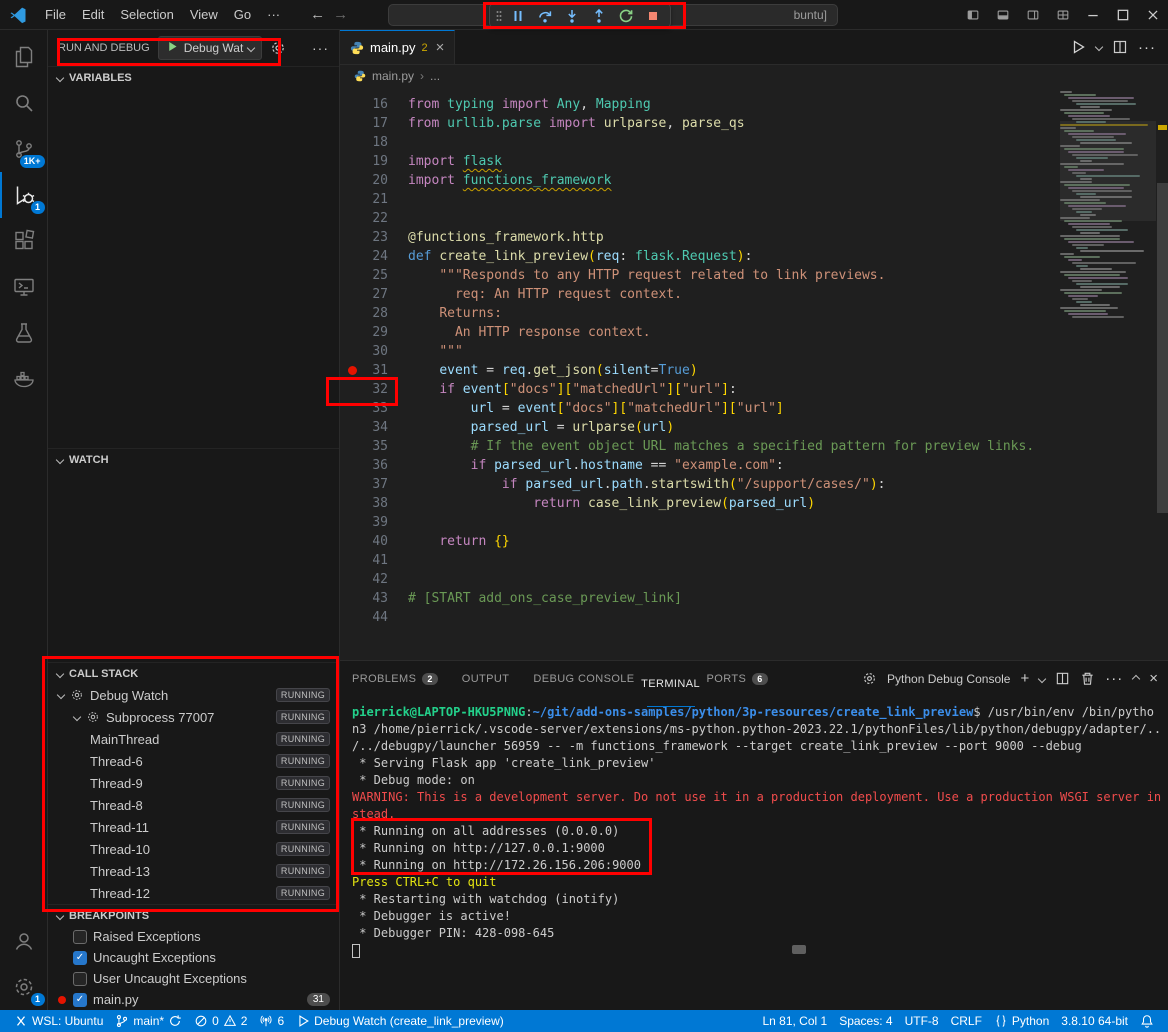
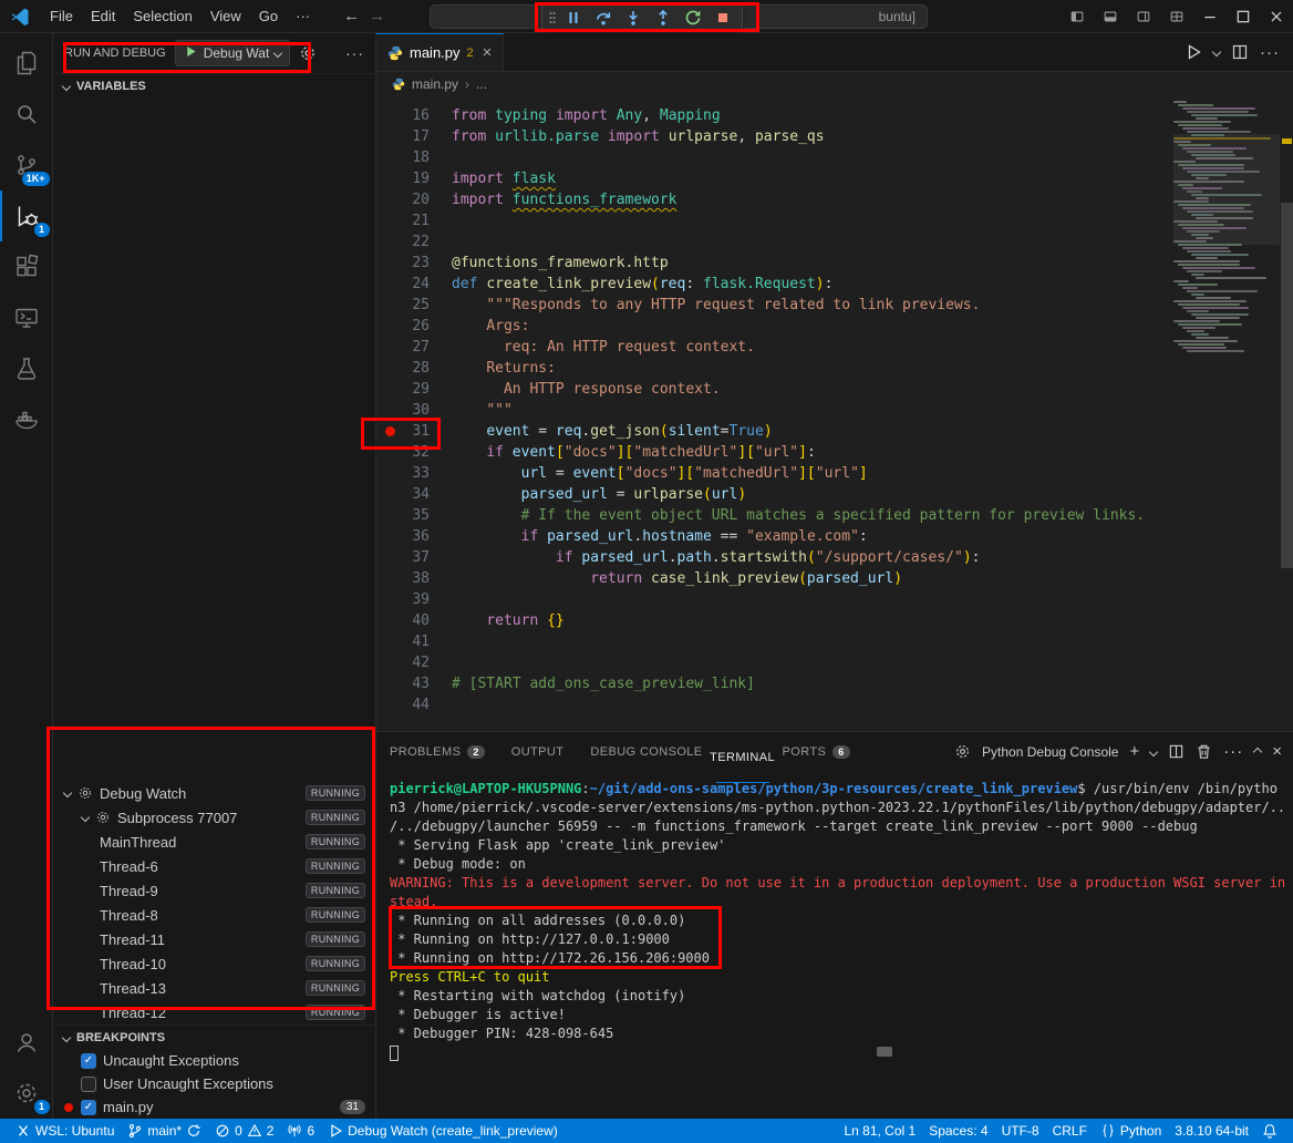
  File
  Edit
  Selection
  View
  Go
  ···
  ←
  →
  buntu]
  1K+
  1
  1
  RUN AND DEBUG
  Debug Wat
  ···
  VARIABLES
- WATCH
- CALL STACK
  Debug Watch
  RUNNING
  Subprocess 77007
  RUNNING
  MainThread
  RUNNING
  Thread-6
  RUNNING
  Thread-9
  RUNNING
  Thread-8
  RUNNING
  Thread-11
  RUNNING
  Thread-10
  RUNNING
  Thread-13
  RUNNING
  Thread-12
  RUNNING
  BREAKPOINTS
- Raised Exceptions
  ✓
  Uncaught Exceptions
  User Uncaught Exceptions
  ✓
  main.py
  31
  main.py
  2
  ×
  ···
  main.py
  ›
  ...
  16
  from typing import Any, Mapping
  17
  from urllib.parse import urlparse, parse_qs
  18
  19
  import flask
  20
  import functions_framework
  21
  22
  23
  @functions_framework.http
  24
  def create_link_preview(req: flask.Request):
  25
  """Responds to any HTTP request related to link previews.
+ 26
+ Args:
  27
  req: An HTTP request context.
  28
  Returns:
  29
  An HTTP response context.
  30
  """
  31
  event = req.get_json(silent=True)
  32
  if event["docs"]["matchedUrl"]["url"]:
  33
  url = event["docs"]["matchedUrl"]["url"]
  34
  parsed_url = urlparse(url)
  35
  # If the event object URL matches a specified pattern for preview links.
  36
  if parsed_url.hostname == "example.com":
  37
  if parsed_url.path.startswith("/support/cases/"):
  38
  return case_link_preview(parsed_url)
  39
  40
  return {}
  41
  42
  43
  # [START add_ons_case_preview_link]
  44
  PROBLEMS
  2
  OUTPUT
  DEBUG CONSOLE
  TERMINAL
  PORTS
  6
  Python Debug Console
  +
  ···
  ×
  pierrick@LAPTOP-HKU5PNNG:~/git/add-ons-samples/python/3p-resources/create_link_preview$ /usr/bin/env /bin/pytho
  n3 /home/pierrick/.vscode-server/extensions/ms-python.python-2023.22.1/pythonFiles/lib/python/debugpy/adapter/..
  /../debugpy/launcher 56959 -- -m functions_framework --target create_link_preview --port 9000 --debug
  * Serving Flask app 'create_link_preview'
  * Debug mode: on
  WARNING: This is a development server. Do not use it in a production deployment. Use a production WSGI server in
  stead.
  * Running on all addresses (0.0.0.0)
  * Running on http://127.0.0.1:9000
  * Running on http://172.26.156.206:9000
  Press CTRL+C to quit
  * Restarting with watchdog (inotify)
  * Debugger is active!
  * Debugger PIN: 428-098-645
  WSL: Ubuntu
  main*
  0
  2
  6
  Debug Watch (create_link_preview)
  Ln 81, Col 1
  Spaces: 4
  UTF-8
  CRLF
  Python
  3.8.10 64-bit
